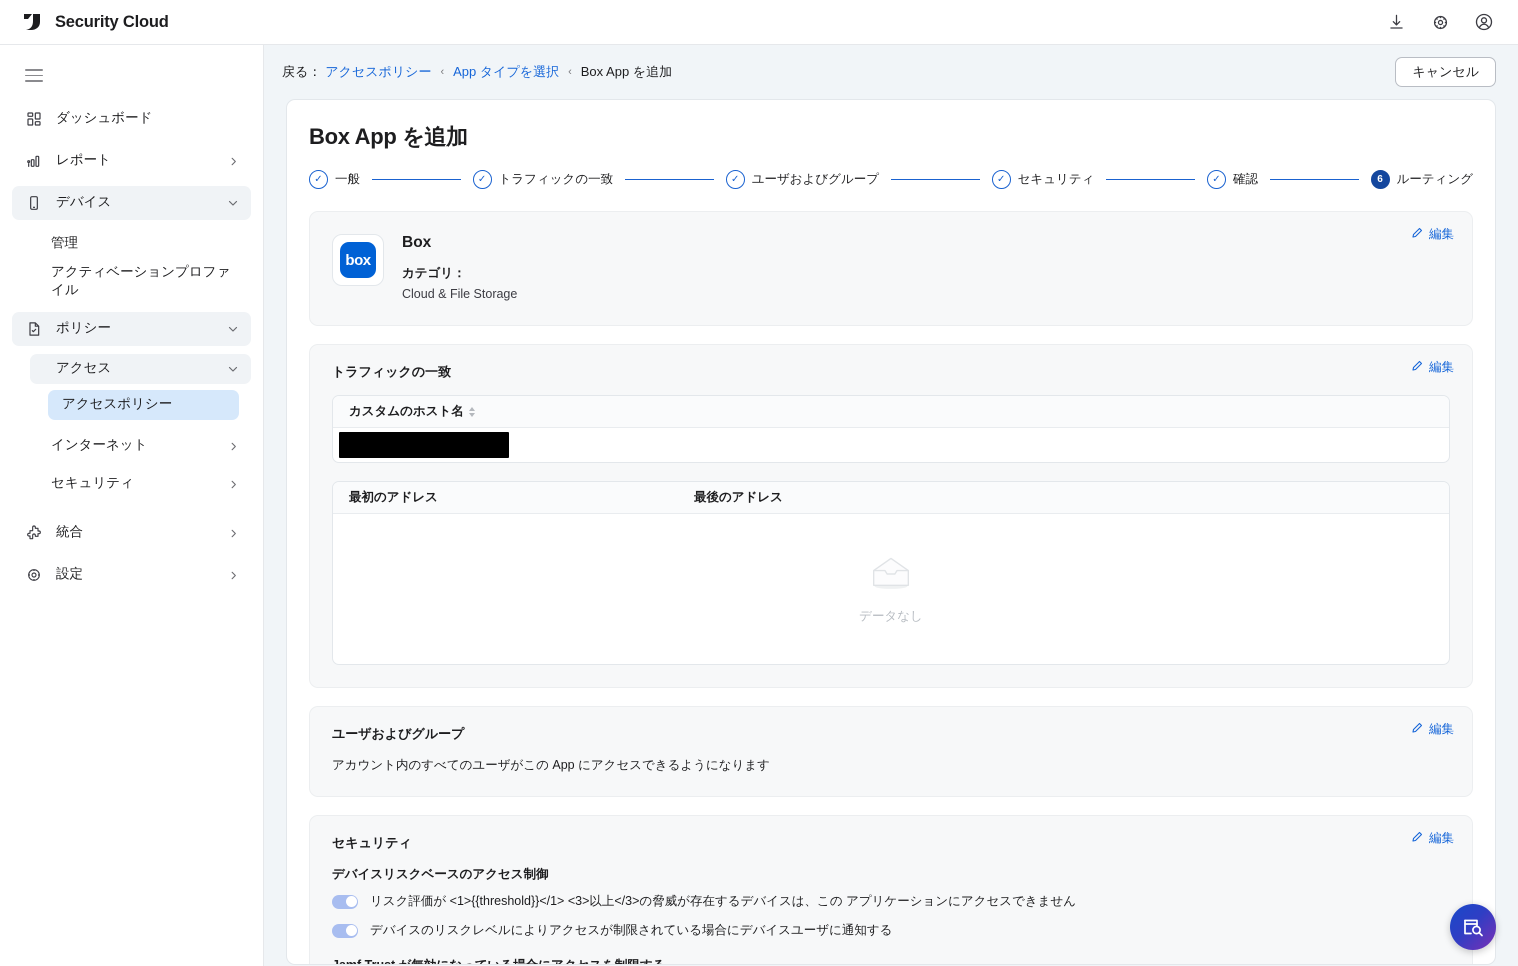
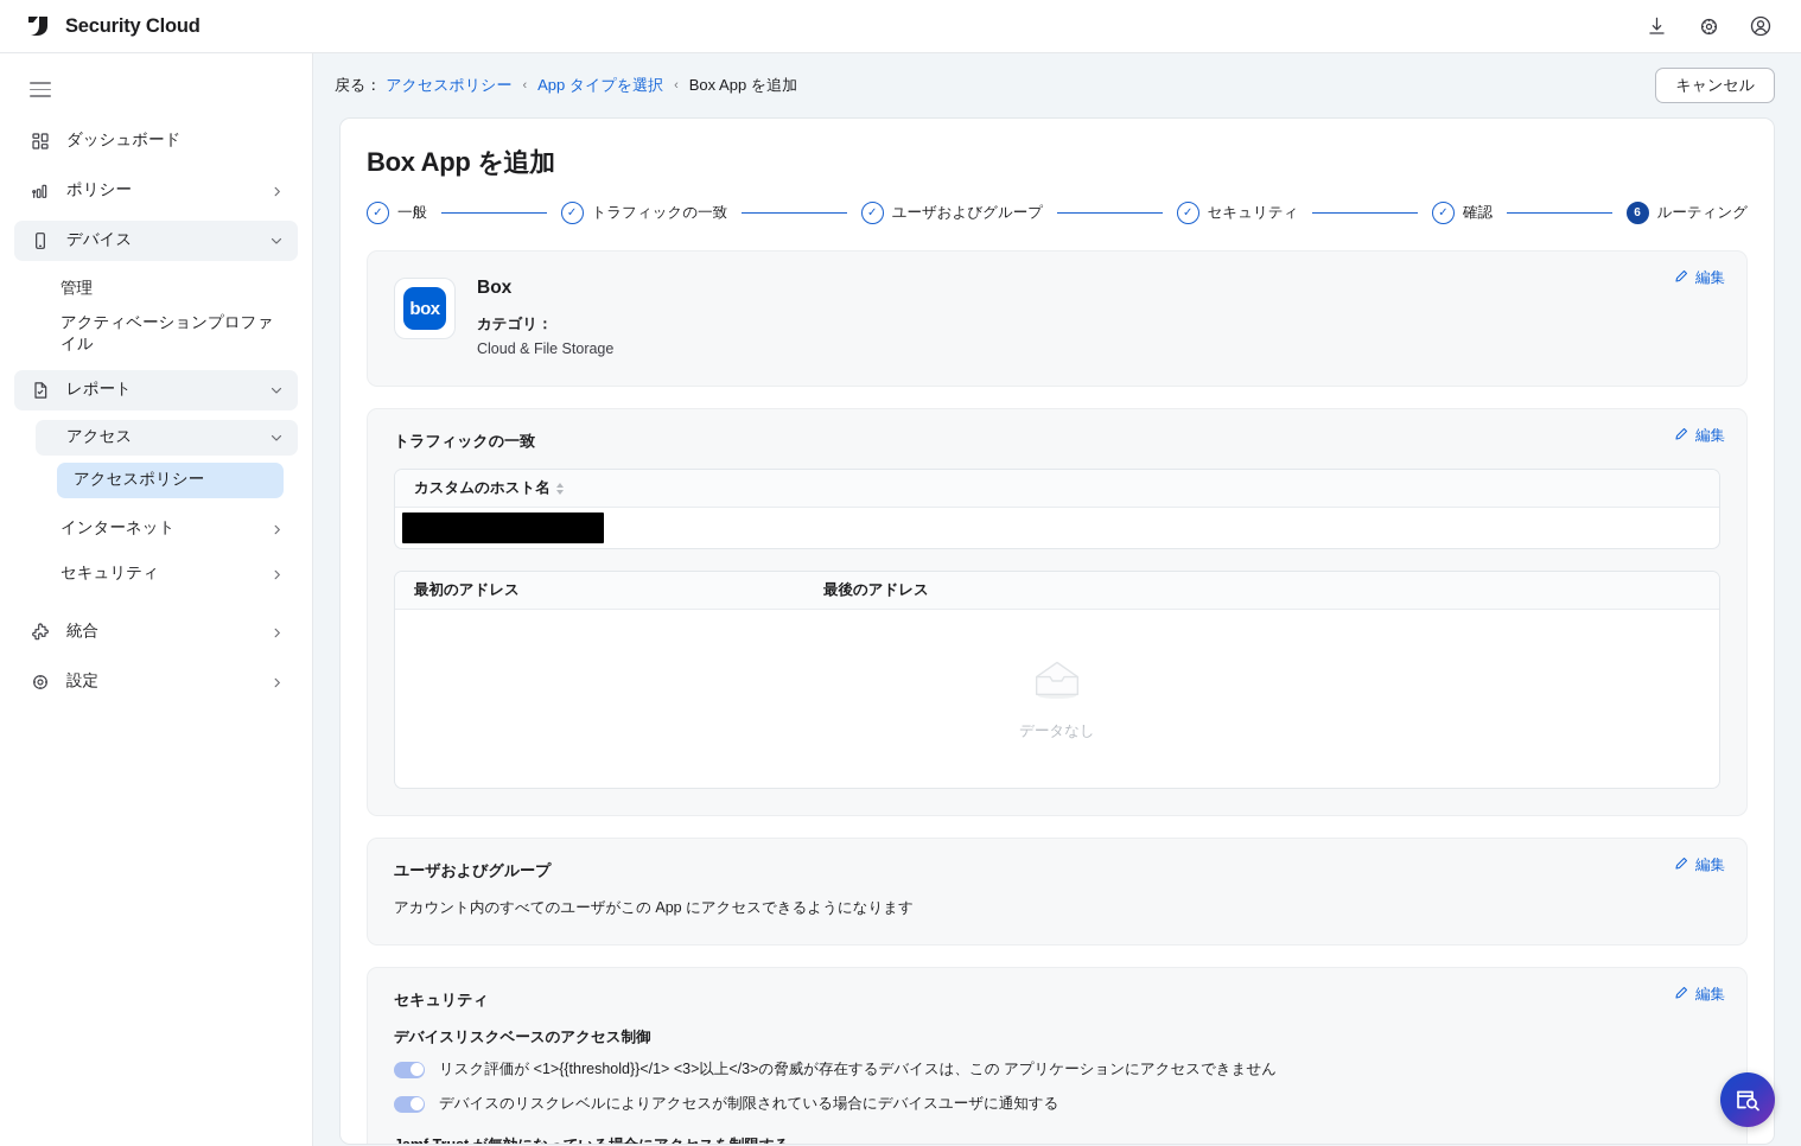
  Security Cloud
  ダッシュボード
- レポート
+ ポリシー
  デバイス
  管理
  アクティベーションプロファイル
- ポリシー
+ レポート
  アクセス
  アクセスポリシー
  インターネット
  セキュリティ
  統合
  設定
  戻る：
  アクセスポリシー
  ‹
  App タイプを選択
  ‹
  Box App を追加
  キャンセル
  Box App を追加
  ✓
  一般
  ✓
  トラフィックの一致
  ✓
  ユーザおよびグループ
  ✓
  セキュリティ
  ✓
  確認
  6
  ルーティング
  box
  Box
  カテゴリ：
  Cloud & File Storage
  編集
  トラフィックの一致
  編集
  カスタムのホスト名
  最初のアドレス
  最後のアドレス
  データなし
  ユーザおよびグループ
  アカウント内のすべてのユーザがこの App にアクセスできるようになります
  編集
  セキュリティ
  編集
  デバイスリスクベースのアクセス制御
  リスク評価が <1>{{threshold}}</1> <3>以上</3>の脅威が存在するデバイスは、この アプリケーションにアクセスできません
  デバイスのリスクレベルによりアクセスが制限されている場合にデバイスユーザに通知する
